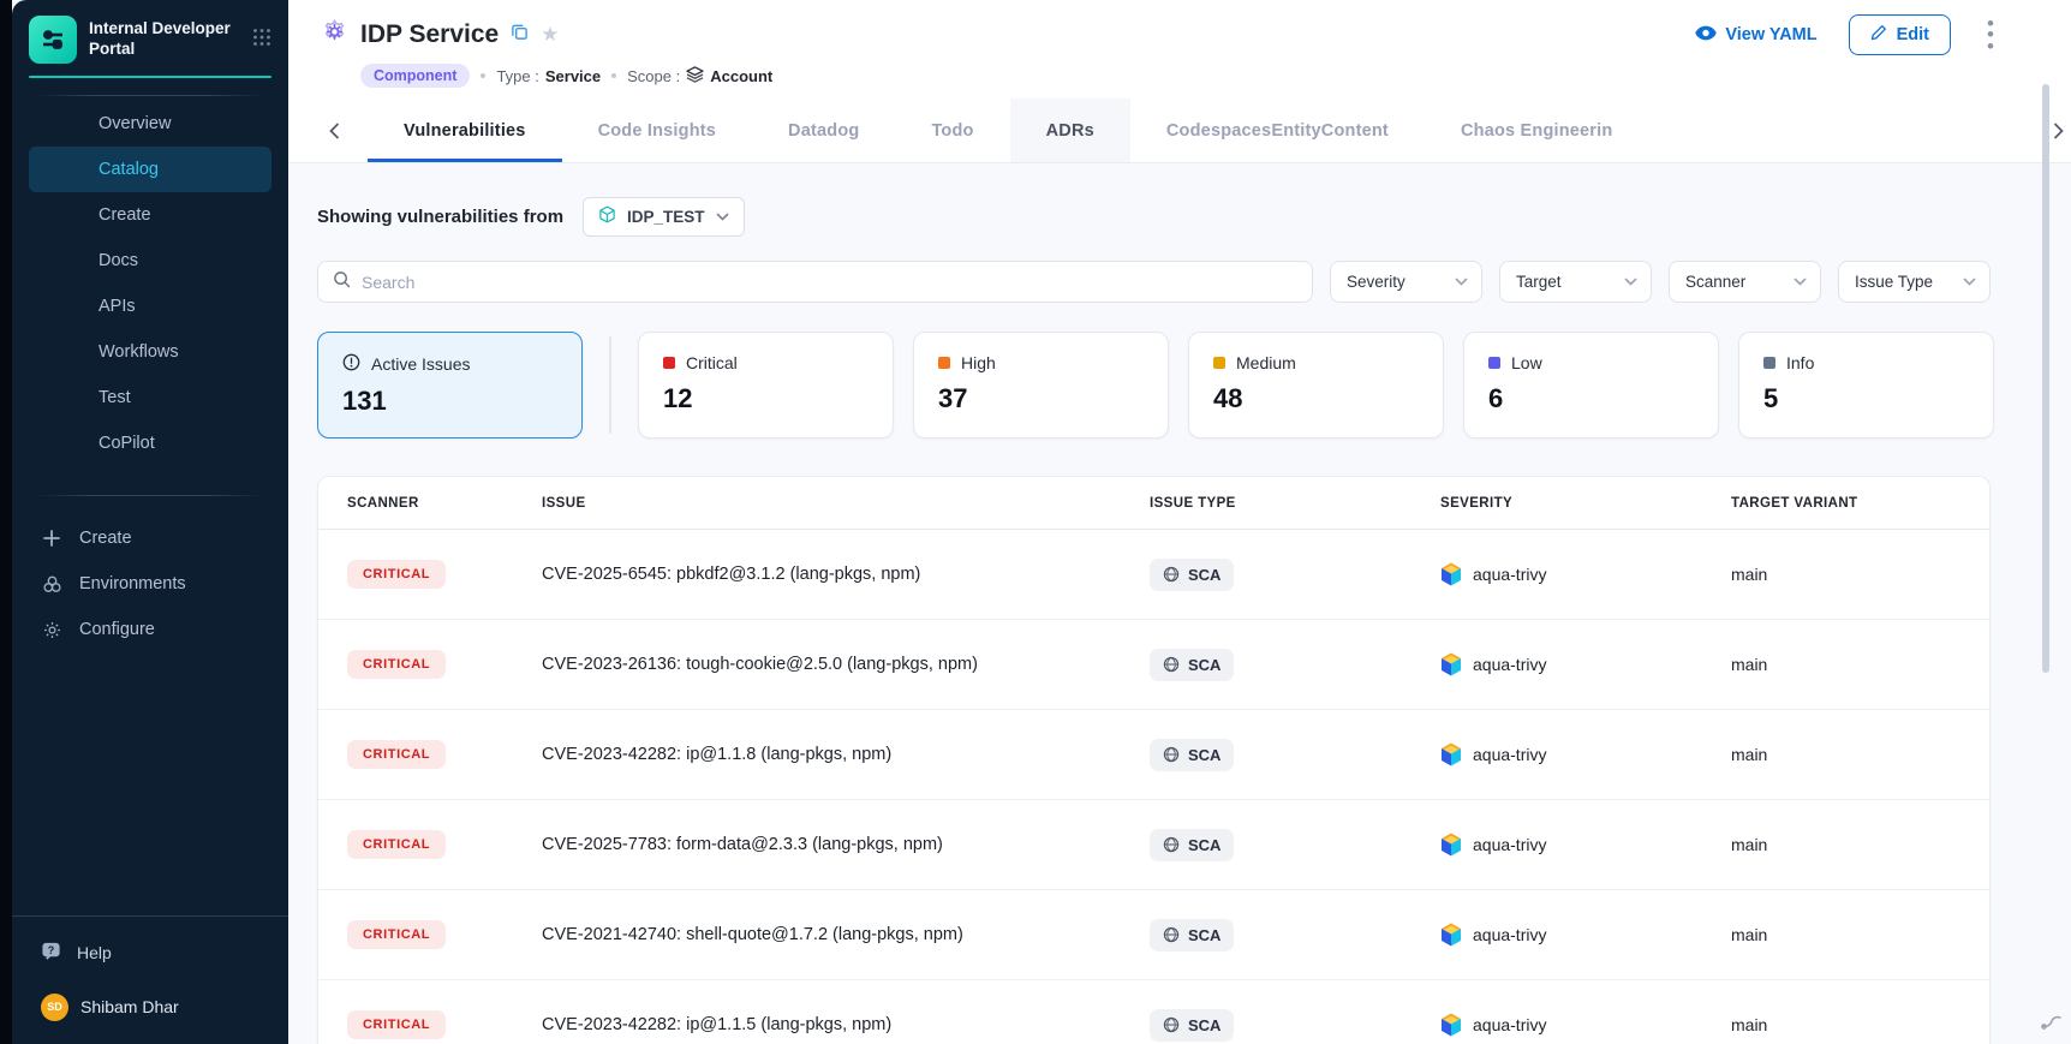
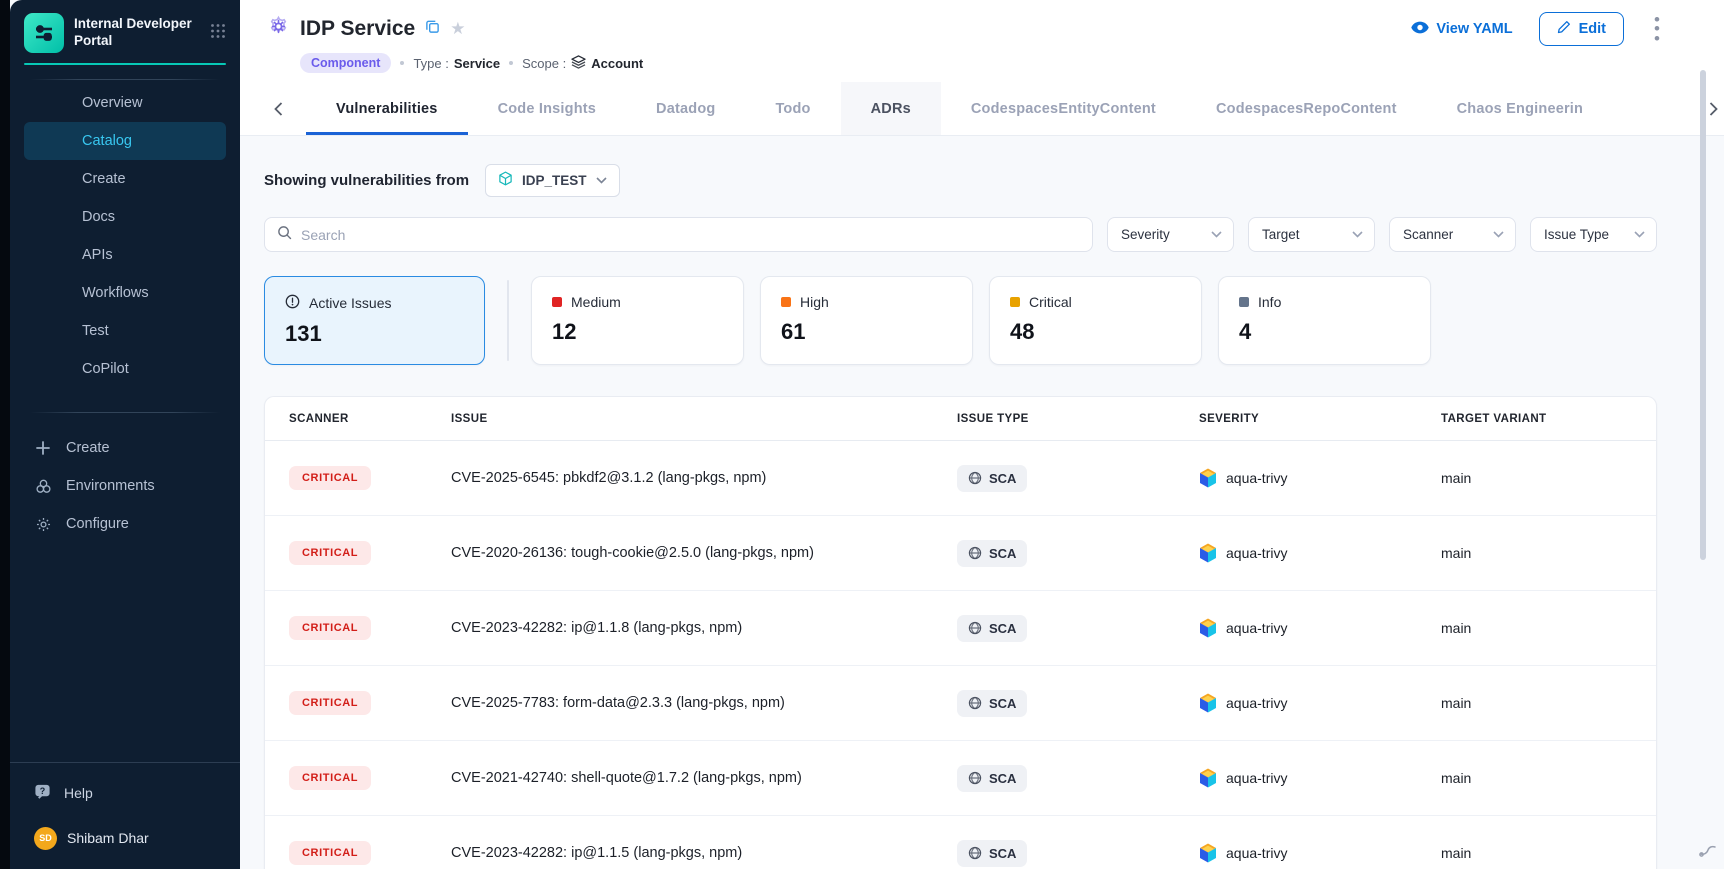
  Internal Developer Portal
  Overview
  Catalog
  Create
  Docs
  APIs
  Workflows
  Test
  CoPilot
  Create
  Environments
  Configure
  ?
  Help
  SD
  Shibam Dhar
  IDP Service
  ★
  View YAML
  Edit
  •
  •
  •
  Component
  Type :
  Service
  Scope :
  Account
  Vulnerabilities
  Code Insights
  Datadog
  Todo
  ADRs
  CodespacesEntityContent
+ CodespacesRepoContent
  Chaos Engineerin
  Showing vulnerabilities from
  IDP_TEST
  Search
  Severity
  Target
  Scanner
  Issue Type
  Active Issues
  131
- Critical
+ Medium
  12
  High
- 37
+ 61
- Medium
+ Critical
  48
- Low
- 6
  Info
- 5
+ 4
  SCANNER
  ISSUE
  ISSUE TYPE
  SEVERITY
  TARGET VARIANT
  CRITICAL
  CVE-2025-6545: pbkdf2@3.1.2 (lang-pkgs, npm)
  SCA
  aqua-trivy
  main
  CRITICAL
- CVE-2023-26136: tough-cookie@2.5.0 (lang-pkgs, npm)
+ CVE-2020-26136: tough-cookie@2.5.0 (lang-pkgs, npm)
  SCA
  aqua-trivy
  main
  CRITICAL
  CVE-2023-42282: ip@1.1.8 (lang-pkgs, npm)
  SCA
  aqua-trivy
  main
  CRITICAL
  CVE-2025-7783: form-data@2.3.3 (lang-pkgs, npm)
  SCA
  aqua-trivy
  main
  CRITICAL
  CVE-2021-42740: shell-quote@1.7.2 (lang-pkgs, npm)
  SCA
  aqua-trivy
  main
  CRITICAL
  CVE-2023-42282: ip@1.1.5 (lang-pkgs, npm)
  SCA
  aqua-trivy
  main
